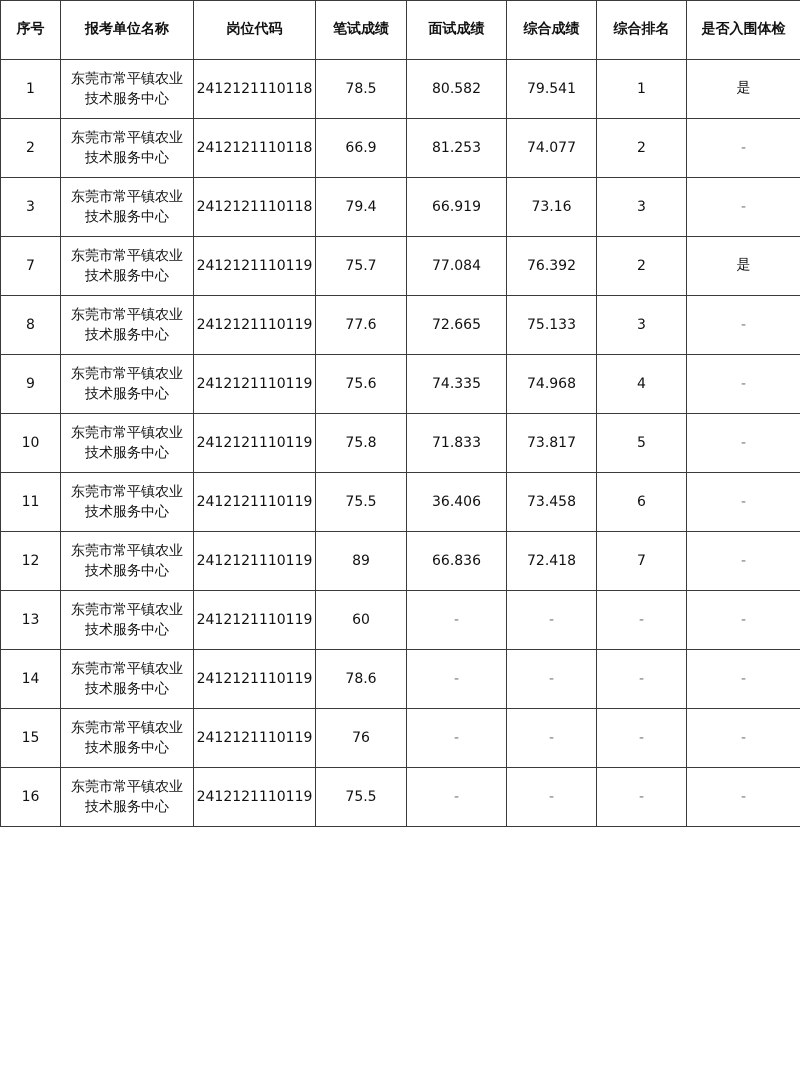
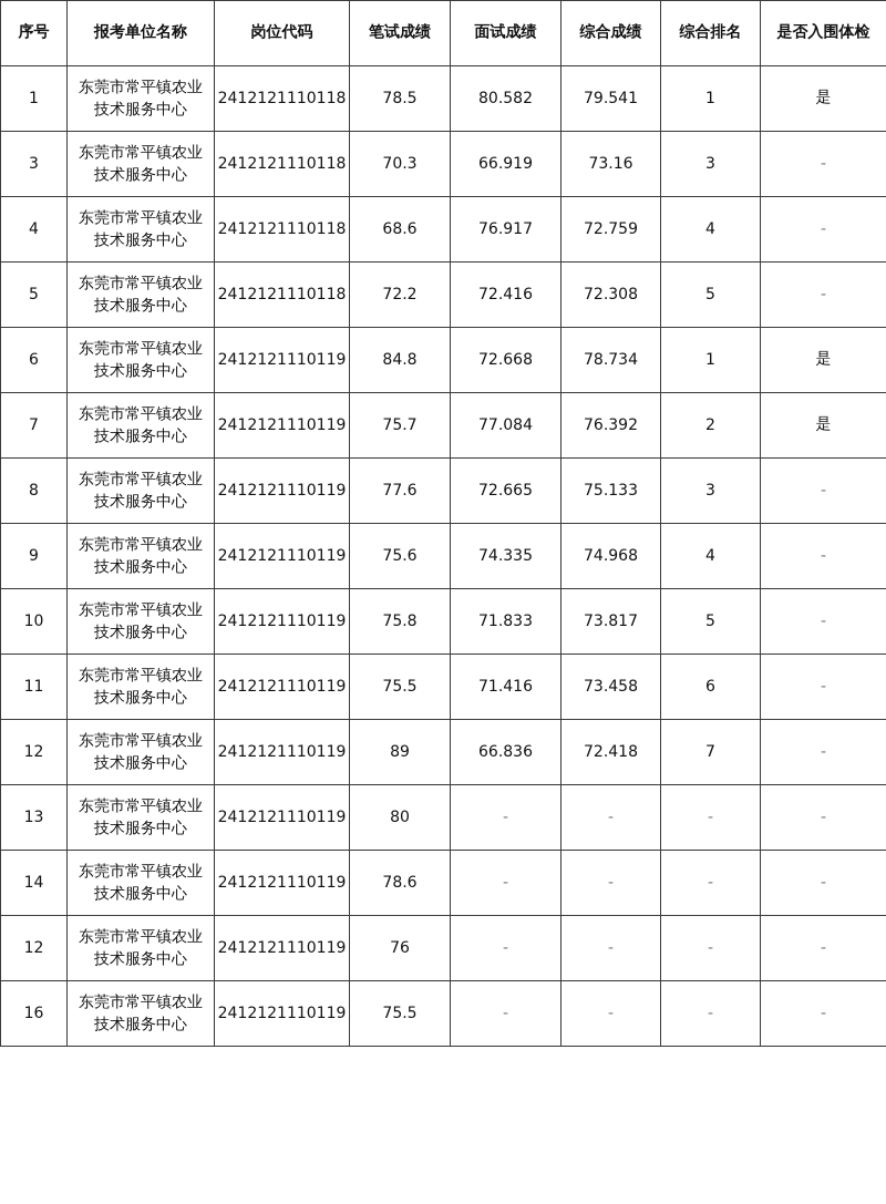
  序号	报考单位名称	岗位代码	笔试成绩	面试成绩	综合成绩	综合排名	是否入围体检
  1	东莞市常平镇农业 技术服务中心	2412121110118	78.5	80.582	79.541	1	是
- 2	东莞市常平镇农业 技术服务中心	2412121110118	66.9	81.253	74.077	2	-
- 3	东莞市常平镇农业 技术服务中心	2412121110118	79.4	66.919	73.16	3	-
+ 3	东莞市常平镇农业 技术服务中心	2412121110118	70.3	66.919	73.16	3	-
+ 4	东莞市常平镇农业 技术服务中心	2412121110118	68.6	76.917	72.759	4	-
+ 5	东莞市常平镇农业 技术服务中心	2412121110118	72.2	72.416	72.308	5	-
+ 6	东莞市常平镇农业 技术服务中心	2412121110119	84.8	72.668	78.734	1	是
  7	东莞市常平镇农业 技术服务中心	2412121110119	75.7	77.084	76.392	2	是
  8	东莞市常平镇农业 技术服务中心	2412121110119	77.6	72.665	75.133	3	-
  9	东莞市常平镇农业 技术服务中心	2412121110119	75.6	74.335	74.968	4	-
  10	东莞市常平镇农业 技术服务中心	2412121110119	75.8	71.833	73.817	5	-
- 11	东莞市常平镇农业 技术服务中心	2412121110119	75.5	36.406	73.458	6	-
+ 11	东莞市常平镇农业 技术服务中心	2412121110119	75.5	71.416	73.458	6	-
  12	东莞市常平镇农业 技术服务中心	2412121110119	89	66.836	72.418	7	-
- 13	东莞市常平镇农业 技术服务中心	2412121110119	60	-	-	-	-
+ 13	东莞市常平镇农业 技术服务中心	2412121110119	80	-	-	-	-
  14	东莞市常平镇农业 技术服务中心	2412121110119	78.6	-	-	-	-
- 15	东莞市常平镇农业 技术服务中心	2412121110119	76	-	-	-	-
+ 12	东莞市常平镇农业 技术服务中心	2412121110119	76	-	-	-	-
  16	东莞市常平镇农业 技术服务中心	2412121110119	75.5	-	-	-	-
